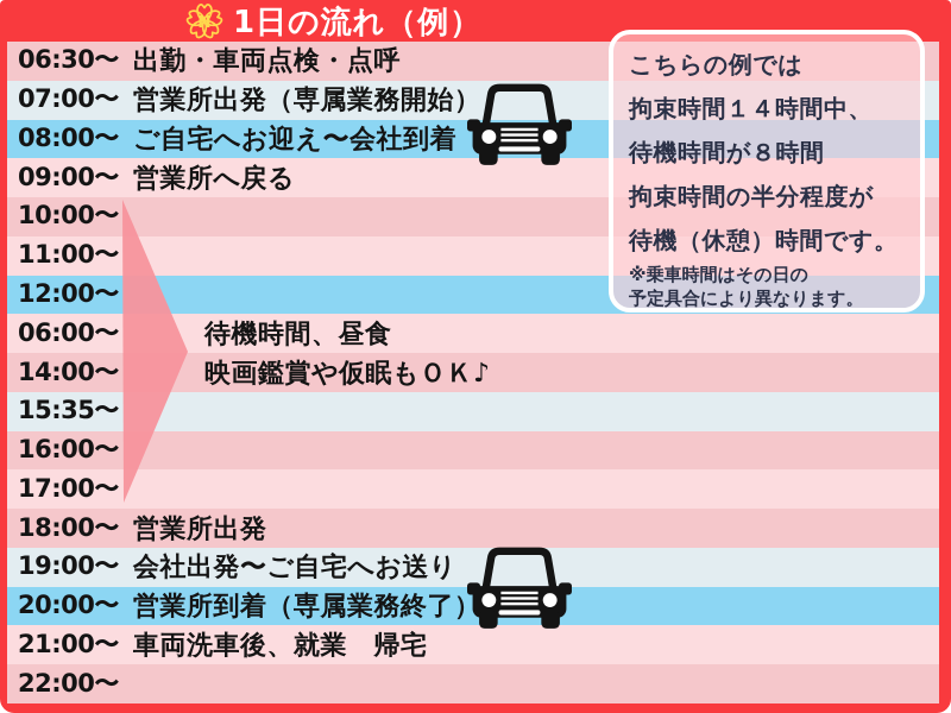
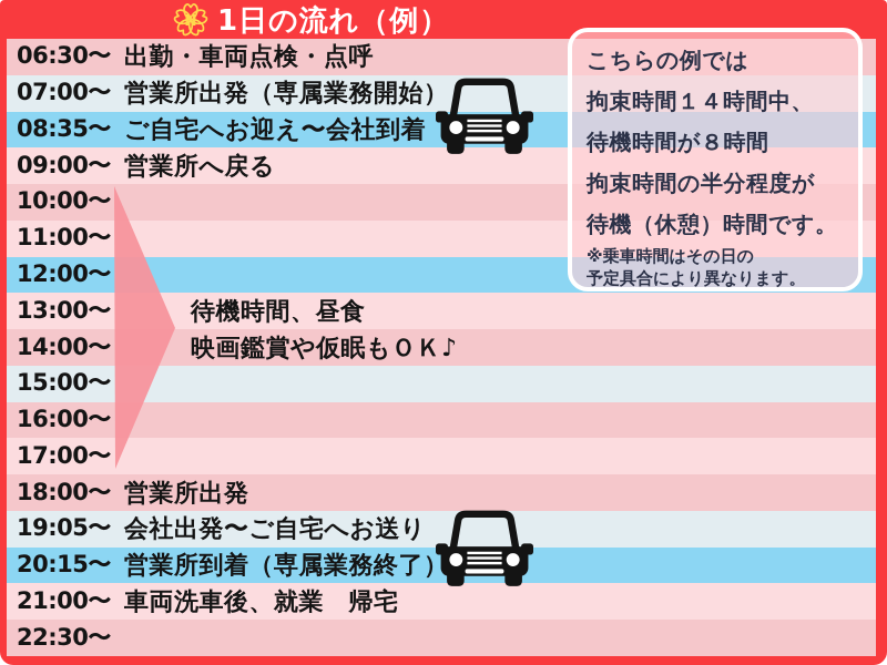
  N
  1日の流れ（例）
  06:30〜
  出勤・車両点検・点呼
  07:00〜
  営業所出発（専属業務開始）
- 08:00〜
+ 08:35〜
  ご自宅へお迎え〜会社到着
  09:00〜
  営業所へ戻る
  10:00〜
  11:00〜
  12:00〜
- 06:00〜
+ 13:00〜
  待機時間、昼食
  14:00〜
  映画鑑賞や仮眠もＯＫ♪
- 15:35〜
+ 15:00〜
  16:00〜
  17:00〜
  18:00〜
  営業所出発
- 19:00〜
+ 19:05〜
  会社出発〜ご自宅へお送り
- 20:00〜
+ 20:15〜
  営業所到着（専属業務終了）
  21:00〜
  車両洗車後、就業 帰宅
- 22:00〜
+ 22:30〜
  こちらの例では
  拘束時間１４時間中、
  待機時間が８時間
  拘束時間の半分程度が
  待機（休憩）時間です。
  ※乗車時間はその日の
  予定具合により異なります。
